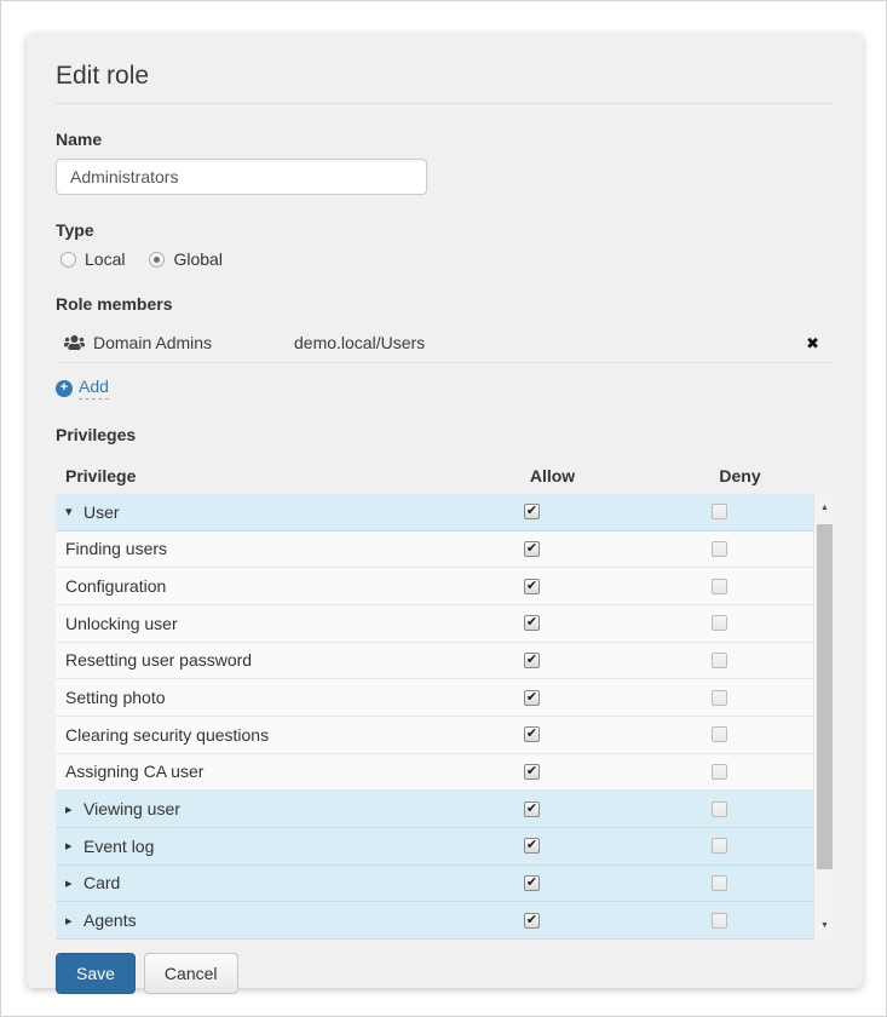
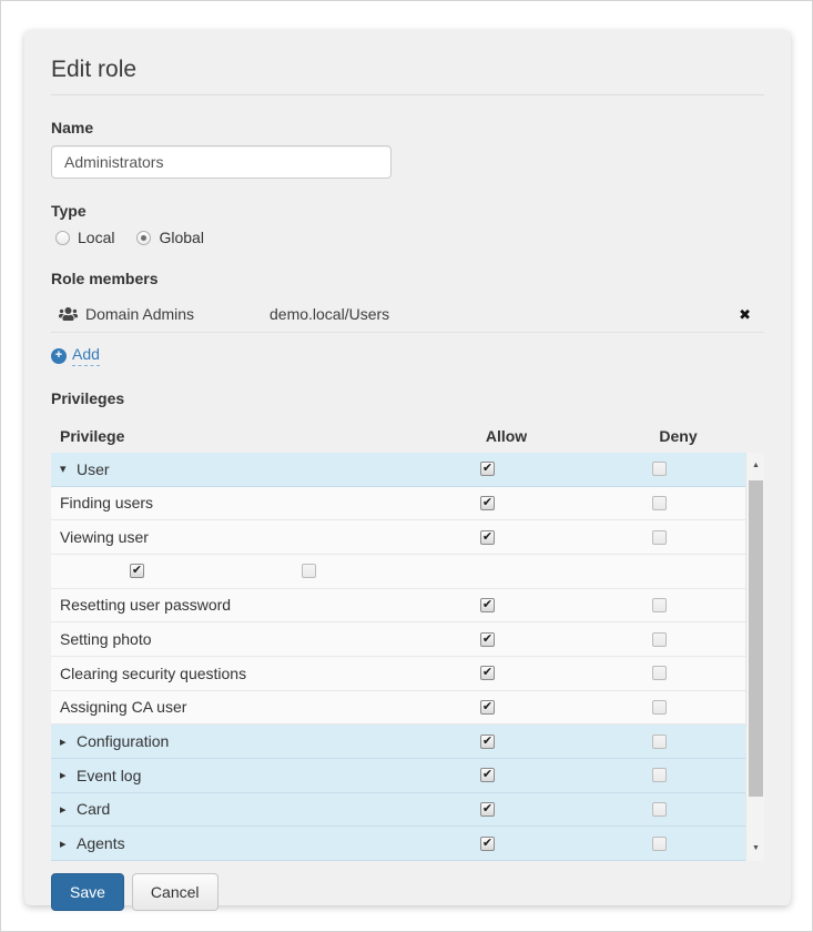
  Edit role
  Name
  Administrators
  Type
  Local
  Global
  Role members
  Domain Admins
  demo.local/Users
  ✖
  +
  Add
  Privileges
  Privilege
  Allow
  Deny
  ▾
  User
  ✔
  Finding users
  ✔
- Configuration
+ Viewing user
  ✔
- Unlocking user
  ✔
  Resetting user password
  ✔
  Setting photo
  ✔
  Clearing security questions
  ✔
  Assigning CA user
  ✔
  ▸
- Viewing user
+ Configuration
  ✔
  ▸
  Event log
  ✔
  ▸
  Card
  ✔
  ▸
  Agents
  ✔
  Save
  Cancel
